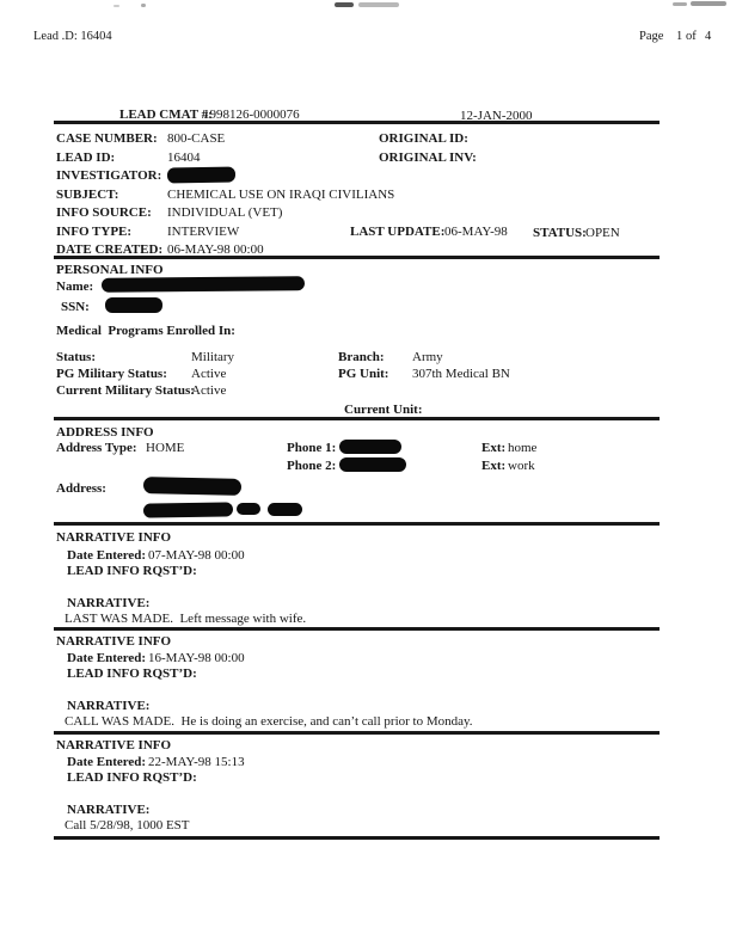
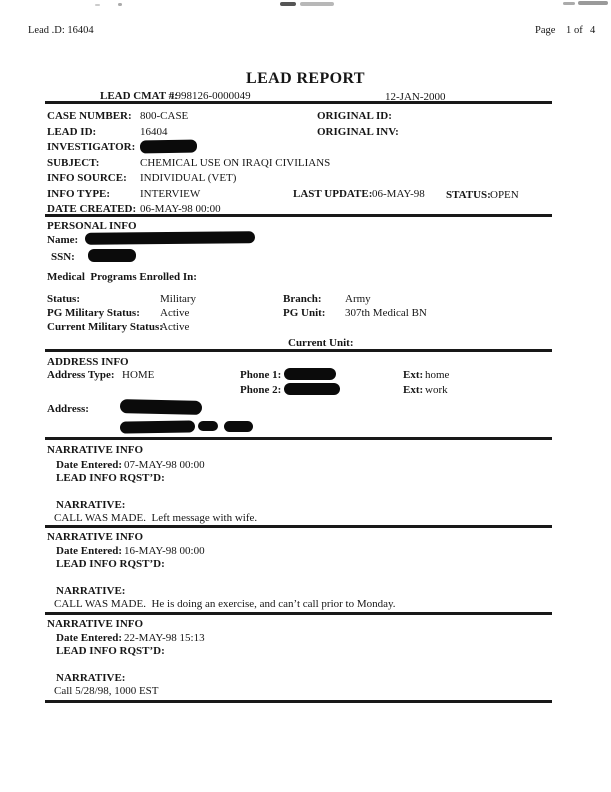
  Lead .D: 16404
  Page
  1
  of
  4
+ LEAD REPORT
  LEAD CMAT #:
- 1998126-0000076
+ 1998126-0000049
  12-JAN-2000
  CASE NUMBER:
  800-CASE
  ORIGINAL ID:
  LEAD ID:
  16404
  ORIGINAL INV:
  INVESTIGATOR:
  SUBJECT:
  CHEMICAL USE ON IRAQI CIVILIANS
  INFO SOURCE:
  INDIVIDUAL (VET)
  INFO TYPE:
  INTERVIEW
  LAST UPDATE:
  06-MAY-98
  STATUS:
  OPEN
  DATE CREATED:
  06-MAY-98 00:00
  PERSONAL INFO
  Name:
  SSN:
  Medical Programs Enrolled In:
  Status:
  Military
  Branch:
  Army
  PG Military Status:
  Active
  PG Unit:
  307th Medical BN
  Current Military Status:
  Active
  Current Unit:
  ADDRESS INFO
  Address Type:
  HOME
  Phone 1:
  Ext:
  home
  Phone 2:
  Ext:
  work
  Address:
  NARRATIVE INFO
  Date Entered:
  07-MAY-98 00:00
  LEAD INFO RQST’D:
  NARRATIVE:
- LAST WAS MADE. Left message with wife.
+ CALL WAS MADE. Left message with wife.
  NARRATIVE INFO
  Date Entered:
  16-MAY-98 00:00
  LEAD INFO RQST’D:
  NARRATIVE:
  CALL WAS MADE. He is doing an exercise, and can’t call prior to Monday.
  NARRATIVE INFO
  Date Entered:
  22-MAY-98 15:13
  LEAD INFO RQST’D:
  NARRATIVE:
  Call 5/28/98, 1000 EST
